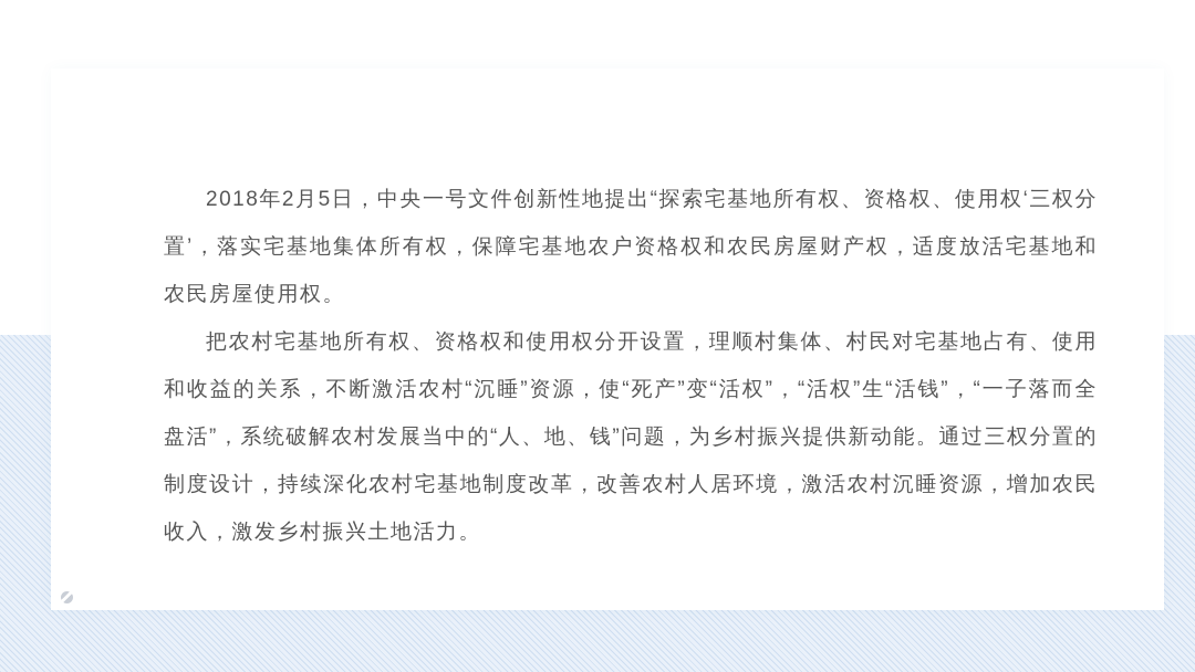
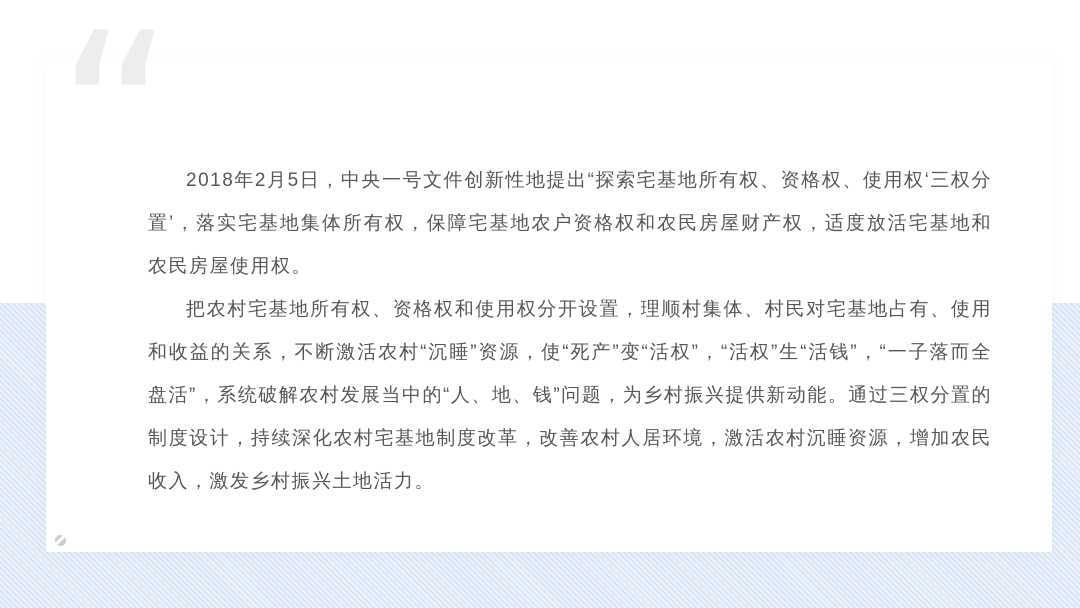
+ “
  2018年2月5日，中央一号文件创新性地提出“探索宅基地所有权、资格权、使用权‘三权分置’，落实宅基地集体所有权，保障宅基地农户资格权和农民房屋财产权，适度放活宅基地和农民房屋使用权。
  把农村宅基地所有权、资格权和使用权分开设置，理顺村集体、村民对宅基地占有、使用和收益的关系，不断激活农村“沉睡”资源，使“死产”变“活权”，“活权”生“活钱”，“一子落而全盘活”，系统破解农村发展当中的“人、地、钱”问题，为乡村振兴提供新动能。通过三权分置的制度设计，持续深化农村宅基地制度改革，改善农村人居环境，激活农村沉睡资源，增加农民收入，激发乡村振兴土地活力。
